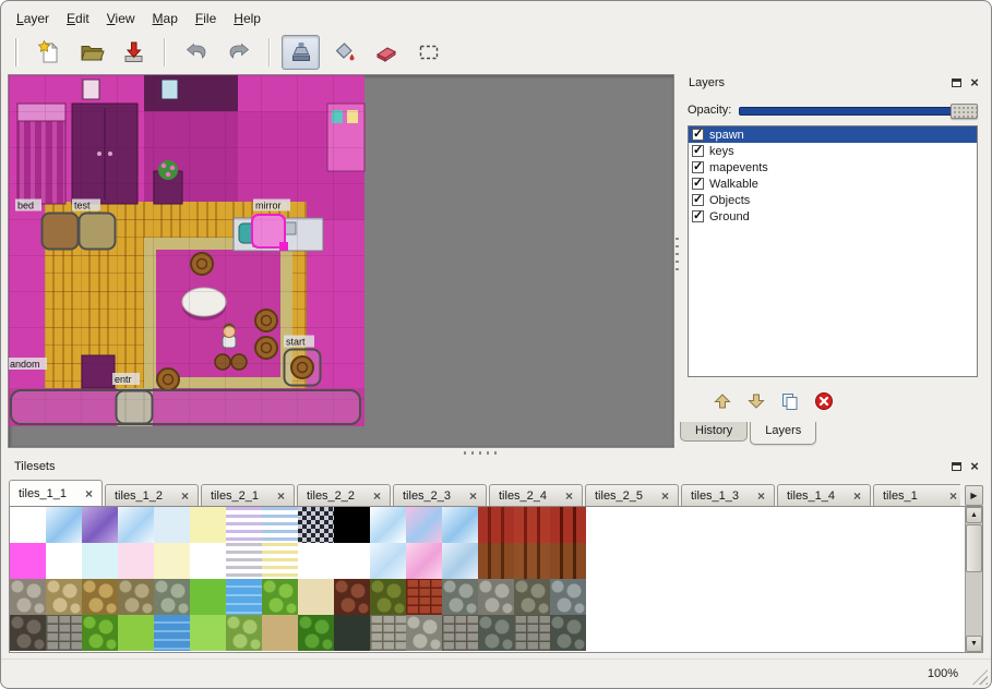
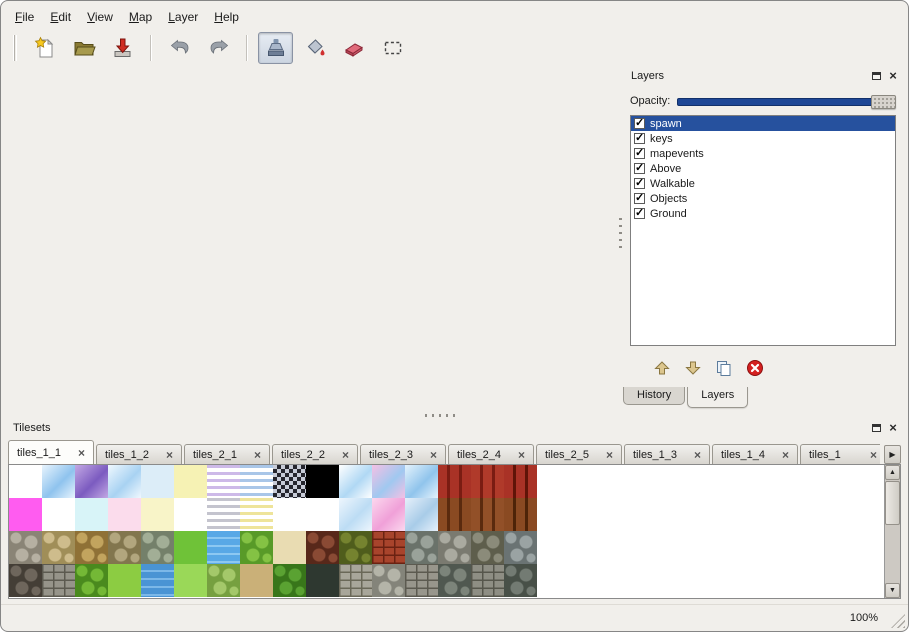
- Layer
+ File
  Edit
  View
  Map
- File
+ Layer
  Help
- bed
- test
- mirror
- start
- andom
- entr
  Layers
  Opacity:
  spawn
  keys
  mapevents
+ Above
  Walkable
  Objects
  Ground
  History
  Layers
  Tilesets
  tiles_1_1
  tiles_1_2
  tiles_2_1
  tiles_2_2
  tiles_2_3
  tiles_2_4
  tiles_2_5
  tiles_1_3
  tiles_1_4
  tiles_1
  100%
